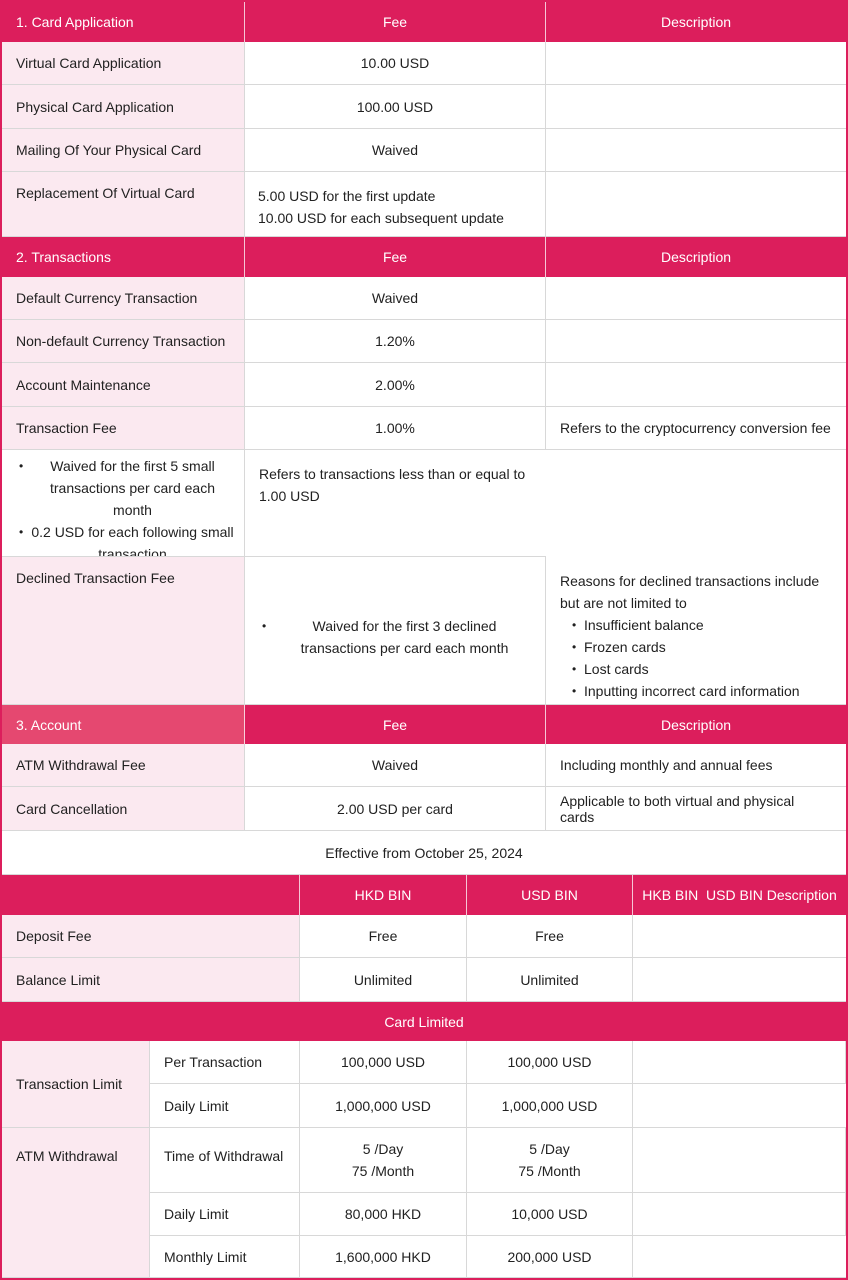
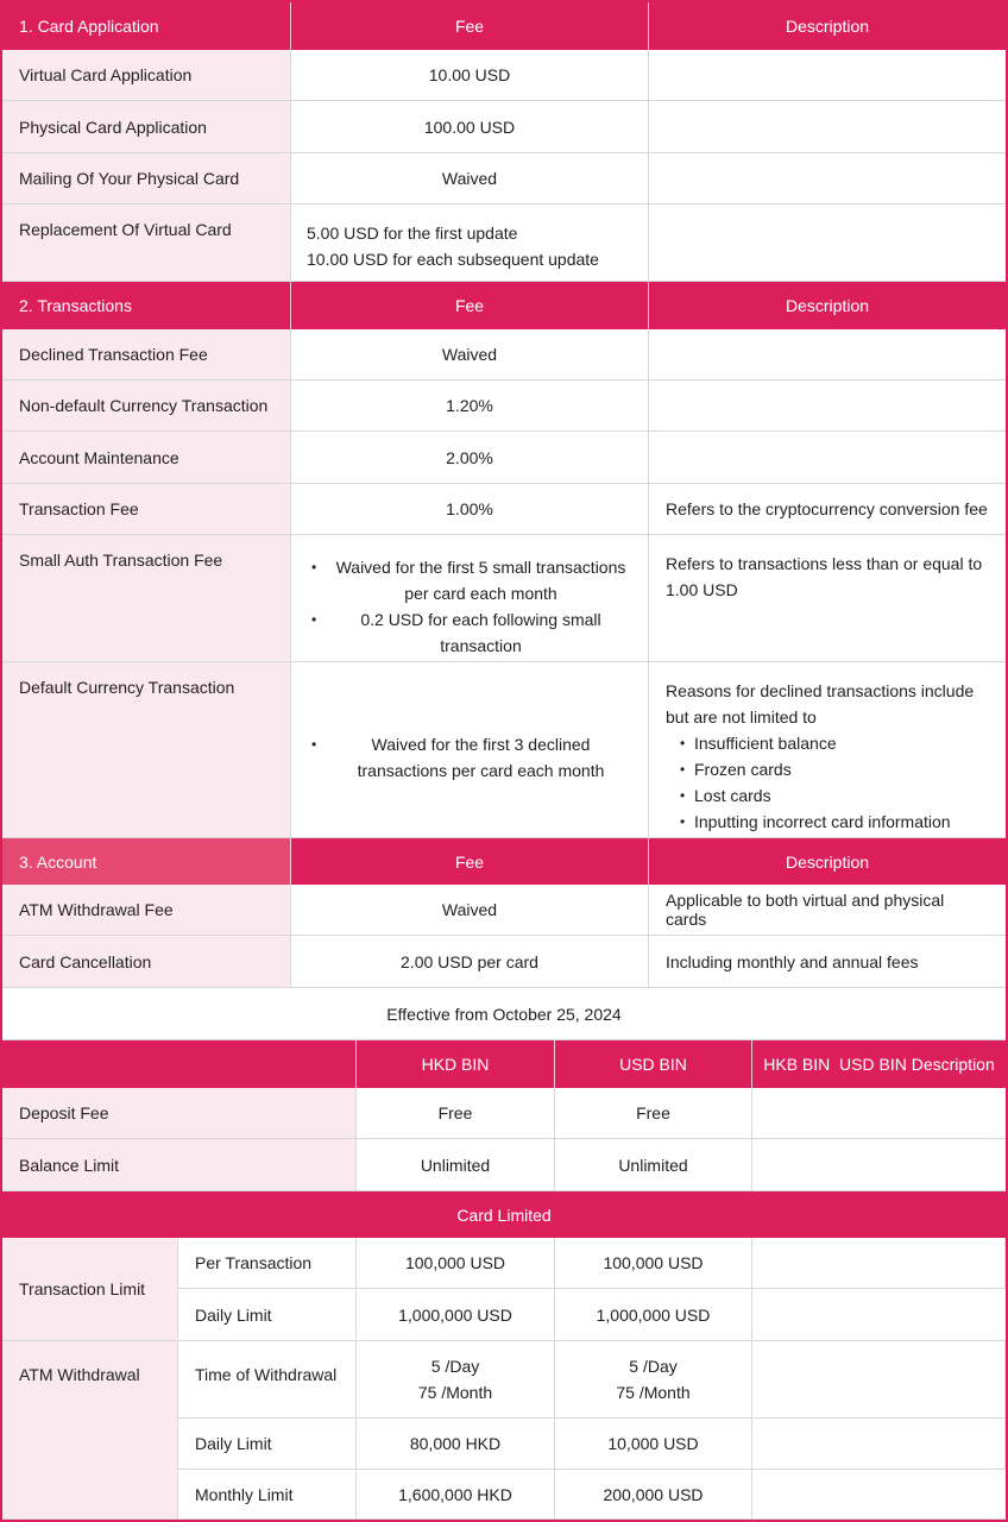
  1. Card Application
  Fee
  Description
  Virtual Card Application
  10.00 USD
  Physical Card Application
  100.00 USD
  Mailing Of Your Physical Card
  Waived
  Replacement Of Virtual Card
  5.00 USD for the first update
  10.00 USD for each subsequent update
  2. Transactions
  Fee
  Description
- Default Currency Transaction
+ Declined Transaction Fee
  Waived
  Non-default Currency Transaction
  1.20%
  Account Maintenance
  2.00%
  Transaction Fee
  1.00%
  Refers to the cryptocurrency conversion fee
+ Small Auth Transaction Fee
  Waived for the first 5 small transactions per card each month
  0.2 USD for each following small transaction
  Refers to transactions less than or equal to 1.00 USD
- Declined Transaction Fee
+ Default Currency Transaction
  Waived for the first 3 declined transactions per card each month
  Reasons for declined transactions include but are not limited to
  Insufficient balance
  Frozen cards
  Lost cards
  Inputting incorrect card information
  3. Account
  Fee
  Description
  ATM Withdrawal Fee
  Waived
- Including monthly and annual fees
+ Applicable to both virtual and physical cards
  Card Cancellation
  2.00 USD per card
- Applicable to both virtual and physical cards
+ Including monthly and annual fees
  Effective from October 25, 2024
  HKD BIN
  USD BIN
  HKB BIN USD BIN Description
  Deposit Fee
  Free
  Free
  Balance Limit
  Unlimited
  Unlimited
  Card Limited
  Transaction Limit
  Per Transaction
  100,000 USD
  100,000 USD
  Daily Limit
  1,000,000 USD
  1,000,000 USD
  ATM Withdrawal
  Time of Withdrawal
  5 /Day
  75 /Month
  5 /Day
  75 /Month
  Daily Limit
  80,000 HKD
  10,000 USD
  Monthly Limit
  1,600,000 HKD
  200,000 USD
